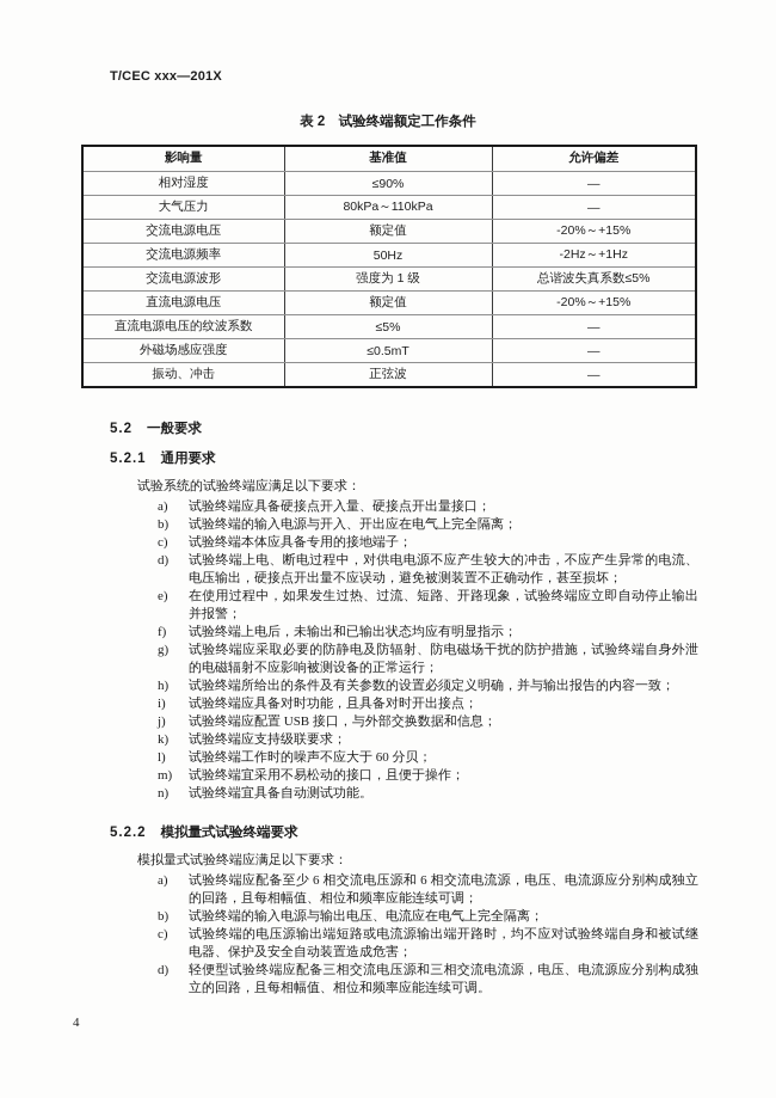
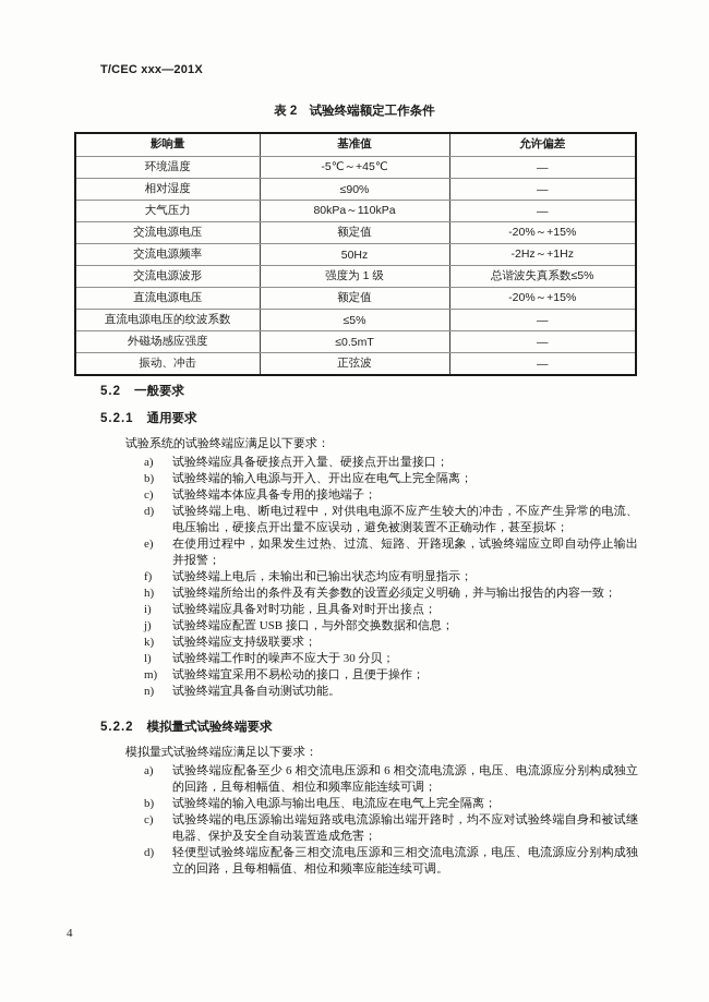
  T/CEC xxx—201X
  表 2 试验终端额定工作条件
  影响量	基准值	允许偏差
+ 环境温度	-5℃～+45℃	—
  相对湿度	≤90%	—
  大气压力	80kPa～110kPa	—
  交流电源电压	额定值	-20%～+15%
  交流电源频率	50Hz	-2Hz～+1Hz
  交流电源波形	强度为 1 级	总谐波失真系数≤5%
  直流电源电压	额定值	-20%～+15%
  直流电源电压的纹波系数	≤5%	—
  外磁场感应强度	≤0.5mT	—
  振动、冲击	正弦波	—
  5.2 一般要求
  5.2.1 通用要求
  试验系统的试验终端应满足以下要求：
  a)
  试验终端应具备硬接点开入量、硬接点开出量接口；
  b)
  试验终端的输入电源与开入、开出应在电气上完全隔离；
  c)
  试验终端本体应具备专用的接地端子；
  d)
  试验终端上电、断电过程中，对供电电源不应产生较大的冲击，不应产生异常的电流、电压输出，硬接点开出量不应误动，避免被测装置不正确动作，甚至损坏；
  e)
  在使用过程中，如果发生过热、过流、短路、开路现象，试验终端应立即自动停止输出并报警；
  f)
  试验终端上电后，未输出和已输出状态均应有明显指示；
- g)
- 试验终端应采取必要的防静电及防辐射、防电磁场干扰的防护措施，试验终端自身外泄的电磁辐射不应影响被测设备的正常运行；
  h)
  试验终端所给出的条件及有关参数的设置必须定义明确，并与输出报告的内容一致；
  i)
  试验终端应具备对时功能，且具备对时开出接点；
  j)
  试验终端应配置 USB 接口，与外部交换数据和信息；
  k)
  试验终端应支持级联要求；
  l)
- 试验终端工作时的噪声不应大于 60 分贝；
+ 试验终端工作时的噪声不应大于 30 分贝；
  m)
  试验终端宜采用不易松动的接口，且便于操作；
  n)
  试验终端宜具备自动测试功能。
  5.2.2 模拟量式试验终端要求
  模拟量式试验终端应满足以下要求：
  a)
  试验终端应配备至少 6 相交流电压源和 6 相交流电流源，电压、电流源应分别构成独立的回路，且每相幅值、相位和频率应能连续可调；
  b)
  试验终端的输入电源与输出电压、电流应在电气上完全隔离；
  c)
  试验终端的电压源输出端短路或电流源输出端开路时，均不应对试验终端自身和被试继电器、保护及安全自动装置造成危害；
  d)
  轻便型试验终端应配备三相交流电压源和三相交流电流源，电压、电流源应分别构成独立的回路，且每相幅值、相位和频率应能连续可调。
  4
